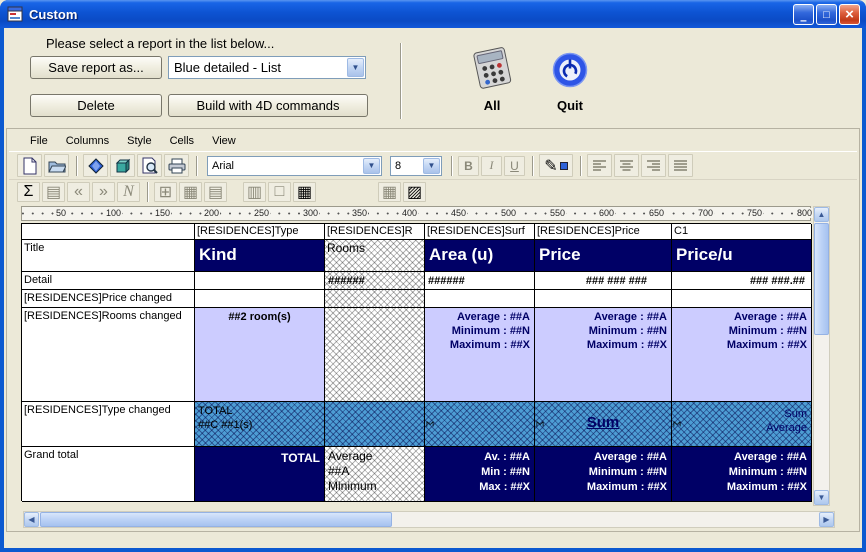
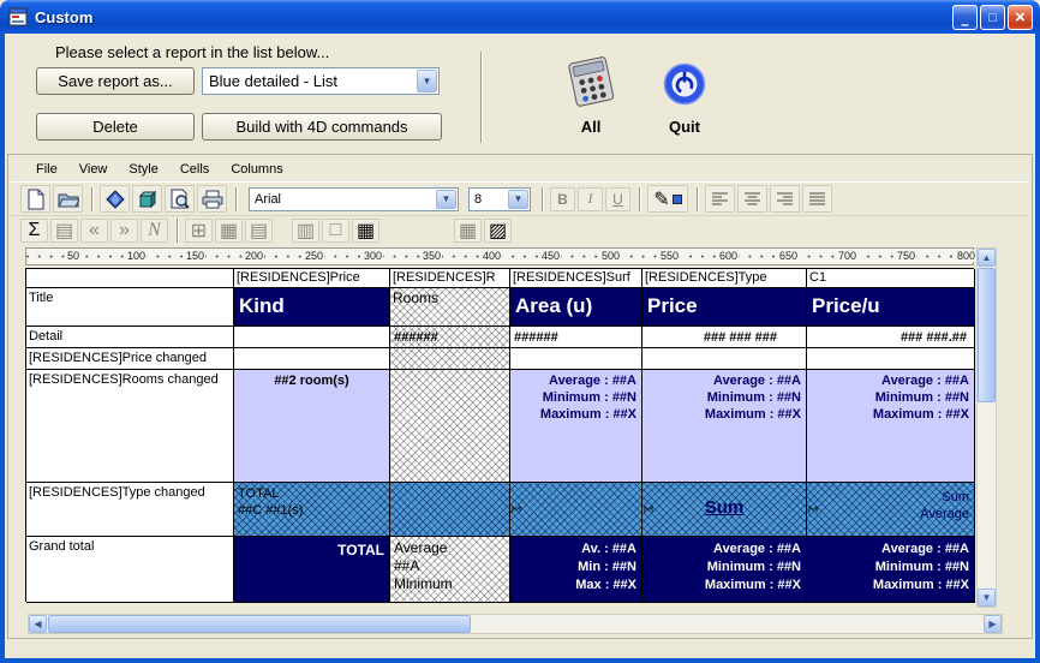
  Custom
  –
  □
  ×
  Please select a report in the list below...
  Save report as...
  Blue detailed - List
  ▼
  Delete
  Build with 4D commands
  All
  Quit
  File
- Columns
+ View
  Style
  Cells
- View
+ Columns
  Arial
  ▼
  8
  ▼
  B
  I
  U
  ✎
  Σ
  ▤
  «
  »
  N
  ⊞
  ▦
  ▤
  ▥
  □
  ▦
  ▦
  ▨
  50
  100
  150
  200
  250
  300
  350
  400
  450
  500
  550
  600
  650
  700
  750
  800
- [RESIDENCES]Type
+ [RESIDENCES]Price
  [RESIDENCES]R
  [RESIDENCES]Surf
- [RESIDENCES]Price
+ [RESIDENCES]Type
  C1
  Title
  Kind
  Rooms
  Area (u)
  Price
  Price/u
  Detail
  ######
  ######
  ### ### ###
  ### ###.##
  [RESIDENCES]Price changed
  [RESIDENCES]Rooms changed
  ##2 room(s)
  Average : ##A
  Minimum : ##N
  Maximum : ##X
  Average : ##A
  Minimum : ##N
  Maximum : ##X
  Average : ##A
  Minimum : ##N
  Maximum : ##X
  [RESIDENCES]Type changed
  TOTAL
  ##C ##1(s)
  Sum
  Sum
  Average
  Grand total
  TOTAL
  Average
  ##A
  Minimum
  Av. : ##A
  Min : ##N
  Max : ##X
  Average : ##A
  Minimum : ##N
  Maximum : ##X
  Average : ##A
  Minimum : ##N
  Maximum : ##X
  ▲
  ▼
  ◀
  ▶
